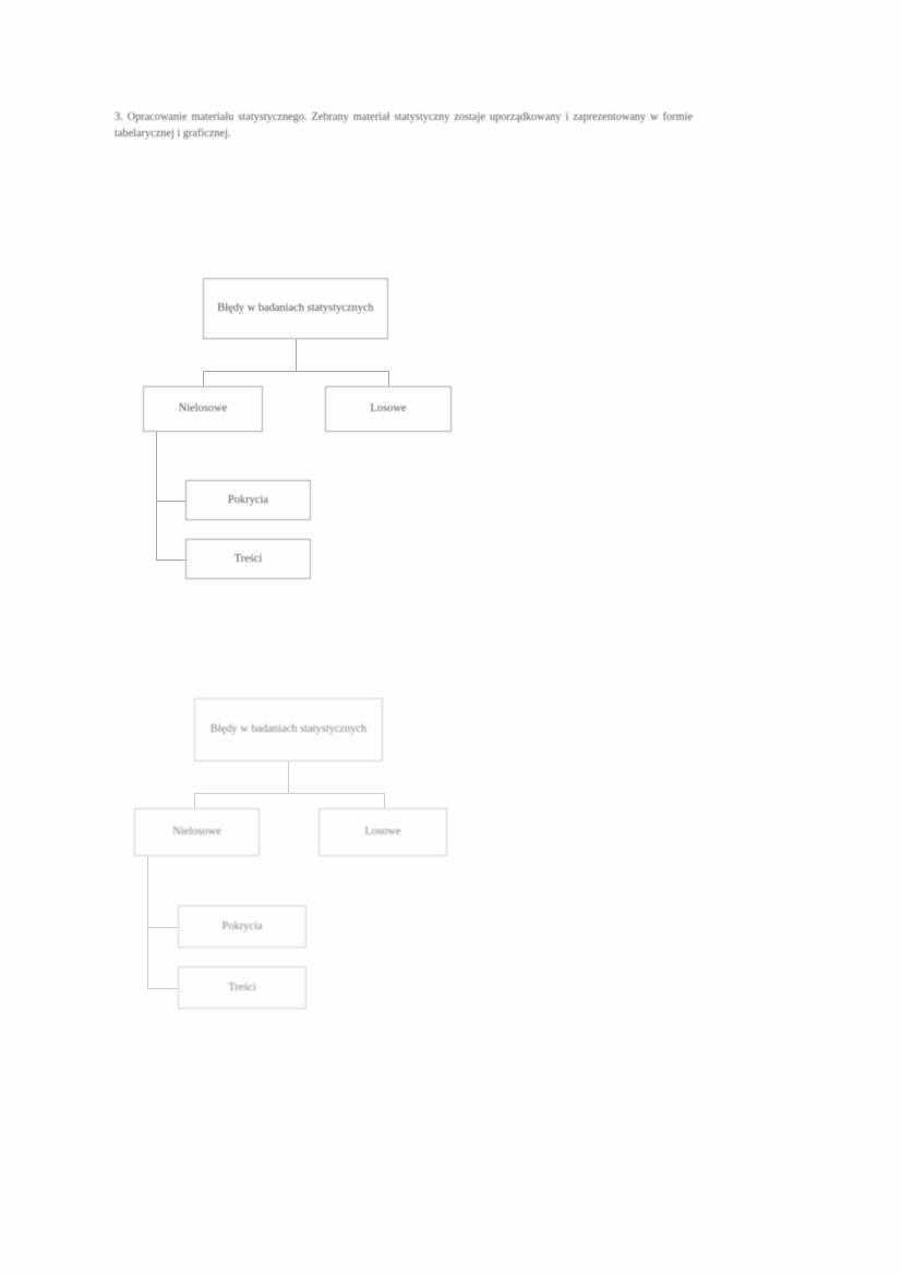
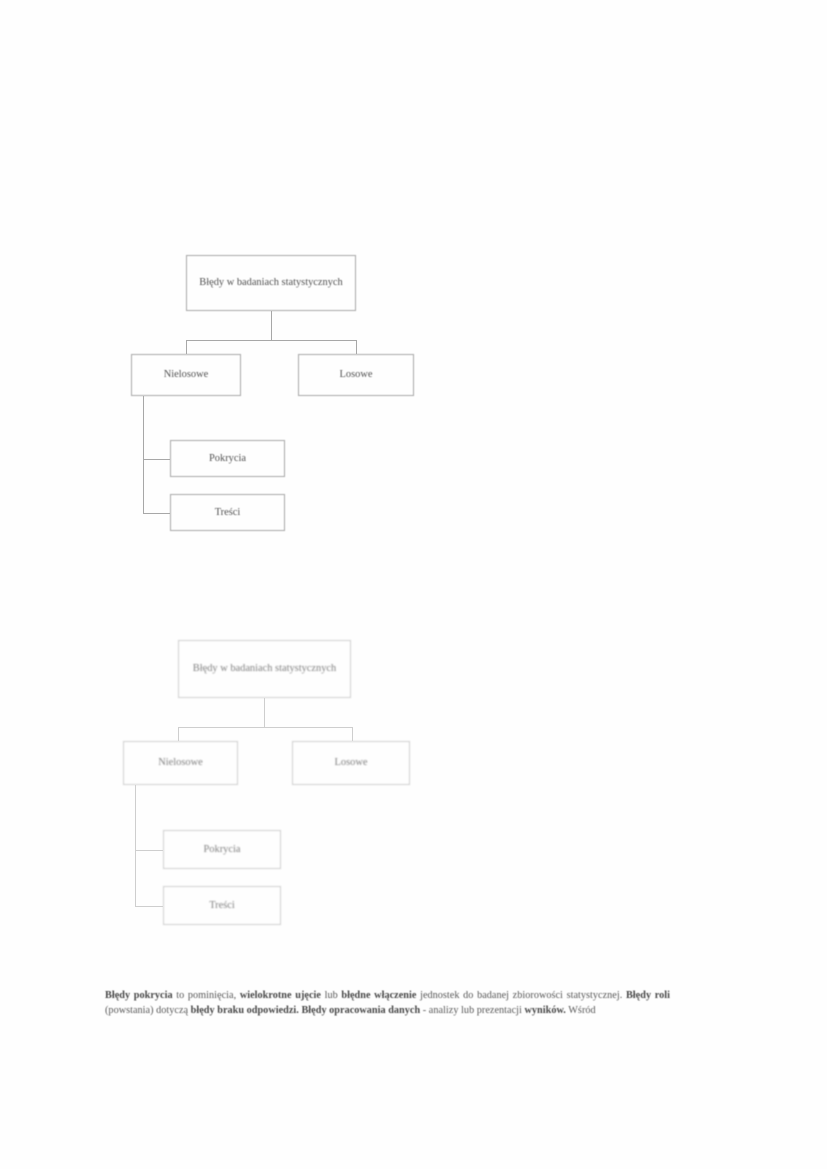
- 3. Opracowanie materiału statystycznego. Zebrany materiał statystyczny zostaje uporządkowany i zaprezentowany w formie tabelarycznej i graficznej.
  Błędy w badaniach statystycznych
  Nielosowe
  Losowe
  Pokrycia
  Treści
  Błędy w badaniach statystycznych
  Nielosowe
  Losowe
  Pokrycia
  Treści
+ Błędy pokrycia to pominięcia, wielokrotne ujęcie lub błędne włączenie jednostek do badanej zbiorowości statystycznej. Błędy roli (powstania) dotyczą błędy braku odpowiedzi. Błędy opracowania danych - analizy lub prezentacji wyników. Wśród
